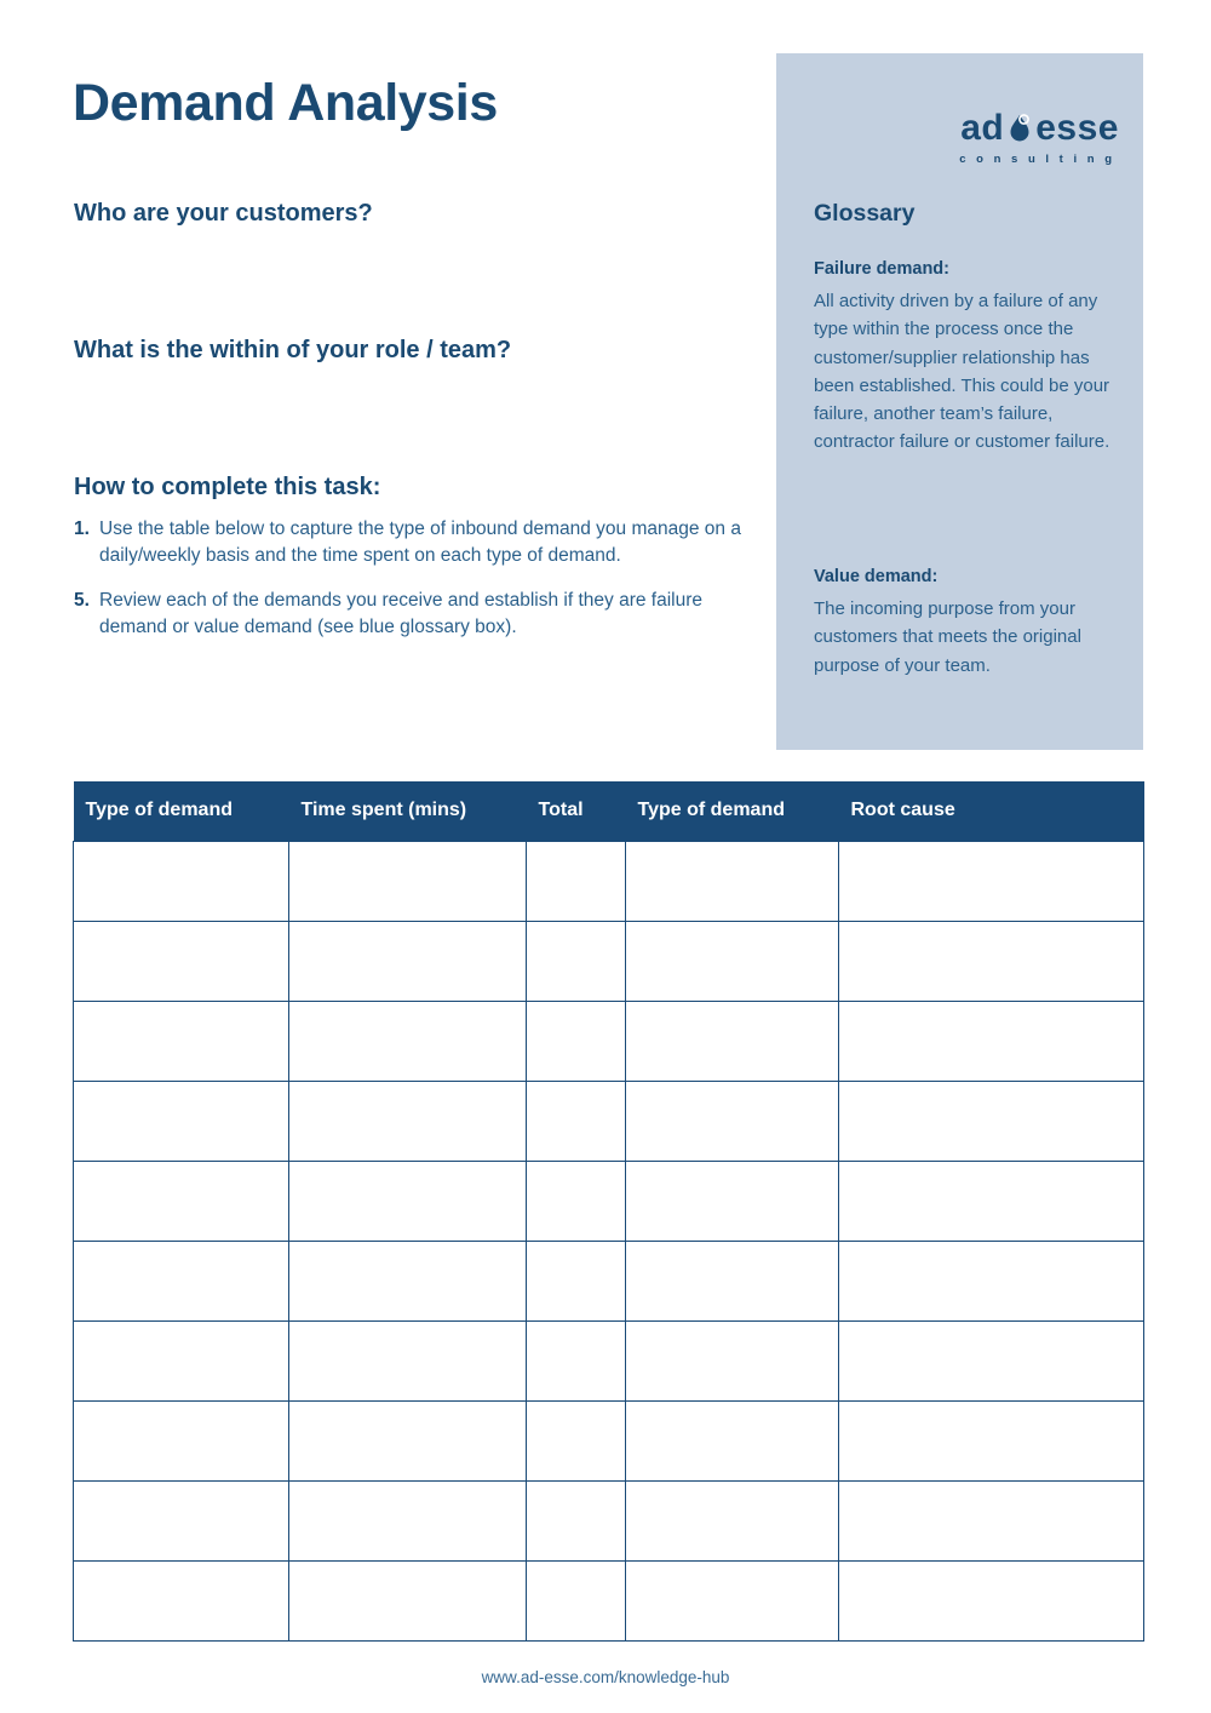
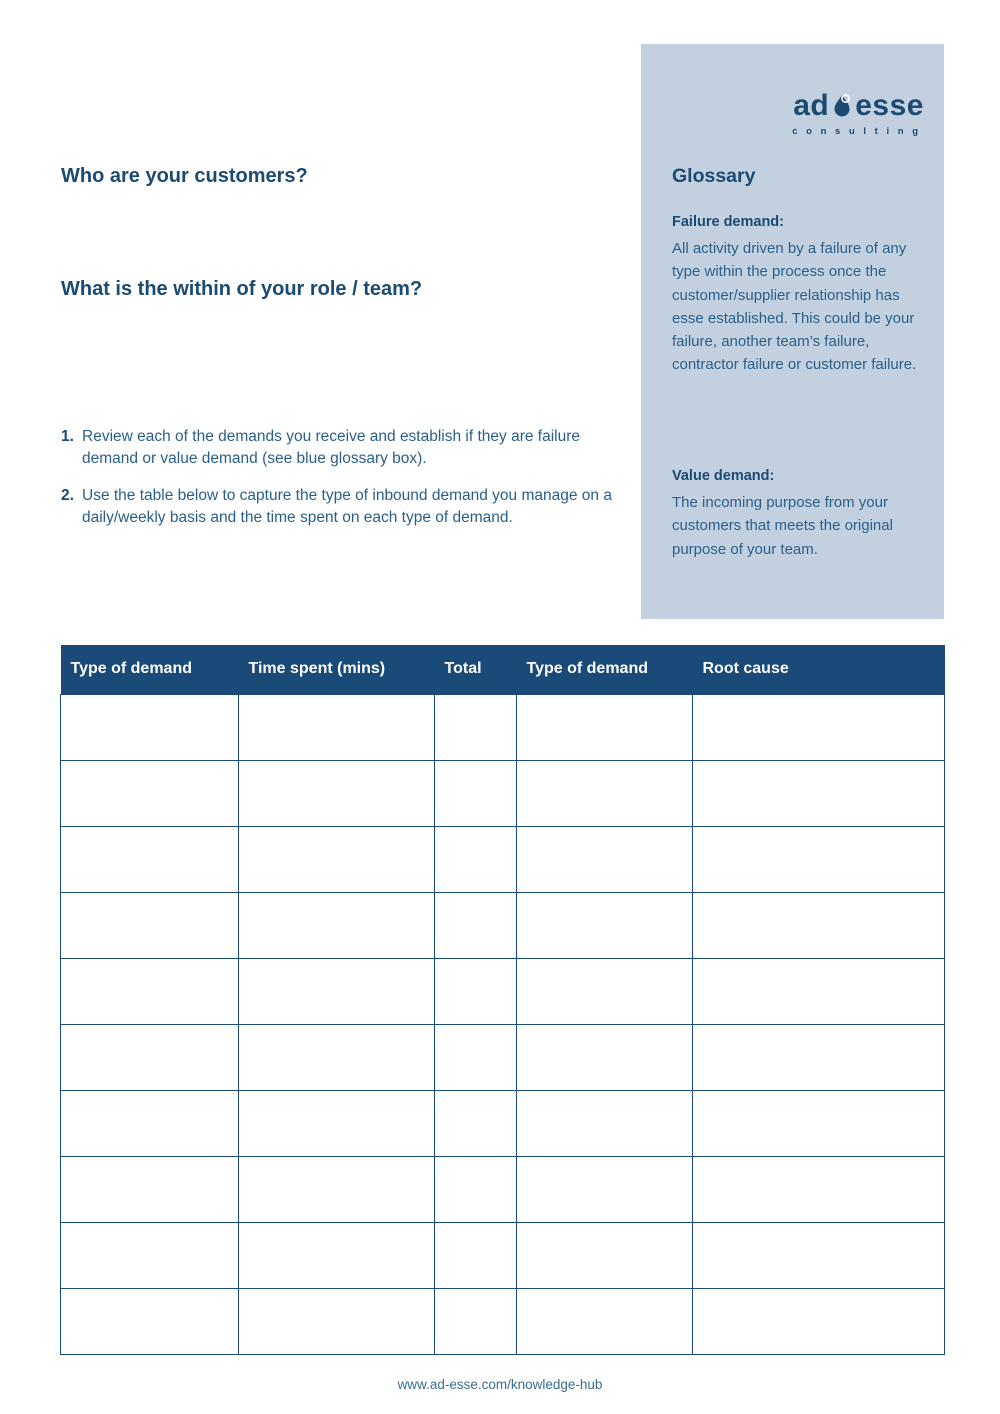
  ad esse
  c o n s u l t i n g
  Glossary
  Failure demand:
- All activity driven by a failure of any type within the process once the customer/supplier relationship has been established. This could be your failure, another team’s failure, contractor failure or customer failure.
+ All activity driven by a failure of any type within the process once the customer/supplier relationship has esse established. This could be your failure, another team’s failure, contractor failure or customer failure.
  Value demand:
  The incoming purpose from your customers that meets the original purpose of your team.
- Demand Analysis
  Who are your customers?
  What is the within of your role / team?
- How to complete this task:
  1.
- Use the table below to capture the type of inbound demand you manage on a daily/weekly basis and the time spent on each type of demand.
+ Review each of the demands you receive and establish if they are failure demand or value demand (see blue glossary box).
- 5.
+ 2.
- Review each of the demands you receive and establish if they are failure demand or value demand (see blue glossary box).
+ Use the table below to capture the type of inbound demand you manage on a daily/weekly basis and the time spent on each type of demand.
  Type of demand	Time spent (mins)	Total	Type of demand	Root cause
  www.ad-esse.com/knowledge-hub
